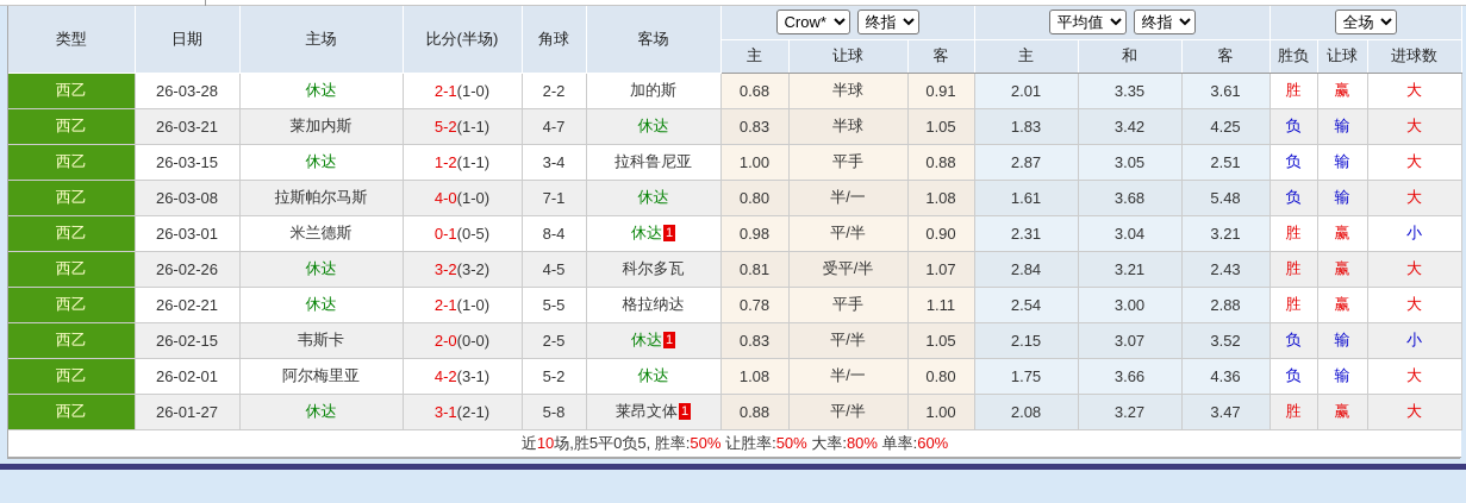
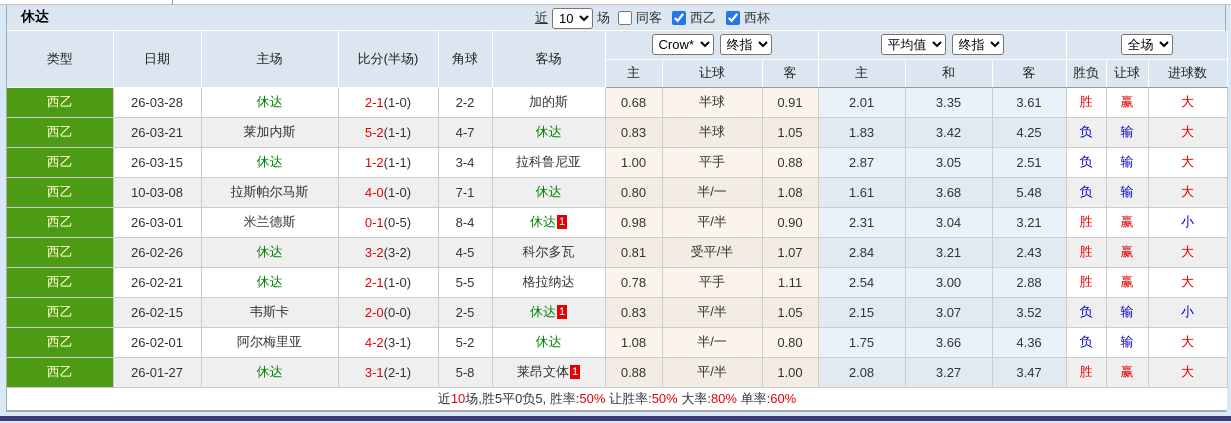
+ 休达
+ 近
+ 10
+ 场
+ 同客
+ 西乙
+ 西杯
  类型	日期	主场	比分(半场)	角球	客场	Crow* 终指	平均值 终指	全场
  主	让球	客	主	和	客	胜负	让球	进球数
  西乙	26-03-28	休达	2-1(1-0)	2-2	加的斯	0.68	半球	0.91	2.01	3.35	3.61	胜	赢	大
  西乙	26-03-21	莱加内斯	5-2(1-1)	4-7	休达	0.83	半球	1.05	1.83	3.42	4.25	负	输	大
  西乙	26-03-15	休达	1-2(1-1)	3-4	拉科鲁尼亚	1.00	平手	0.88	2.87	3.05	2.51	负	输	大
- 西乙	26-03-08	拉斯帕尔马斯	4-0(1-0)	7-1	休达	0.80	半/一	1.08	1.61	3.68	5.48	负	输	大
+ 西乙	10-03-08	拉斯帕尔马斯	4-0(1-0)	7-1	休达	0.80	半/一	1.08	1.61	3.68	5.48	负	输	大
  西乙	26-03-01	米兰德斯	0-1(0-5)	8-4	休达 1	0.98	平/半	0.90	2.31	3.04	3.21	胜	赢	小
  西乙	26-02-26	休达	3-2(3-2)	4-5	科尔多瓦	0.81	受平/半	1.07	2.84	3.21	2.43	胜	赢	大
  西乙	26-02-21	休达	2-1(1-0)	5-5	格拉纳达	0.78	平手	1.11	2.54	3.00	2.88	胜	赢	大
  西乙	26-02-15	韦斯卡	2-0(0-0)	2-5	休达 1	0.83	平/半	1.05	2.15	3.07	3.52	负	输	小
  西乙	26-02-01	阿尔梅里亚	4-2(3-1)	5-2	休达	1.08	半/一	0.80	1.75	3.66	4.36	负	输	大
  西乙	26-01-27	休达	3-1(2-1)	5-8	莱昂文体 1	0.88	平/半	1.00	2.08	3.27	3.47	胜	赢	大
  近10场,胜5平0负5, 胜率:50% 让胜率:50% 大率:80% 单率:60%
